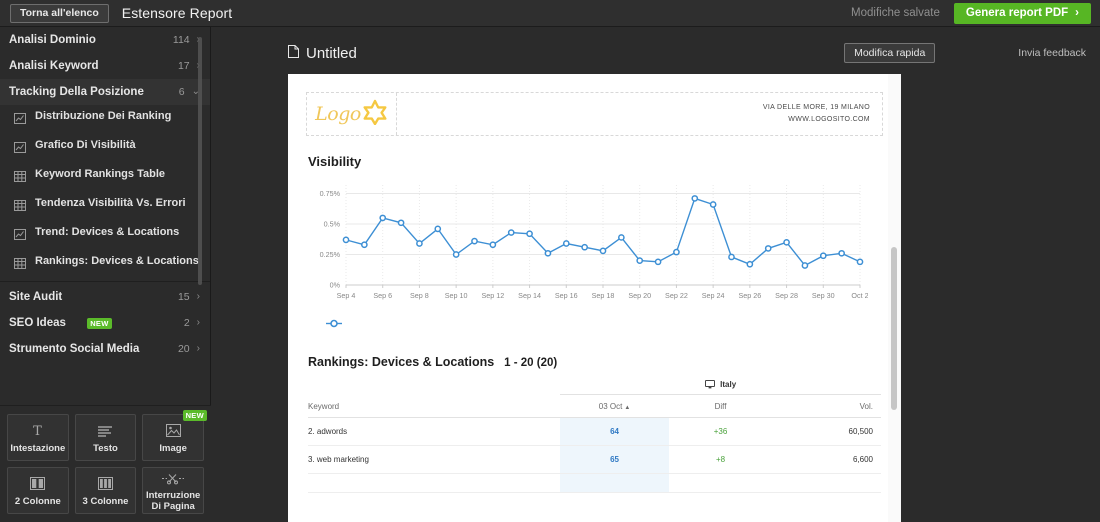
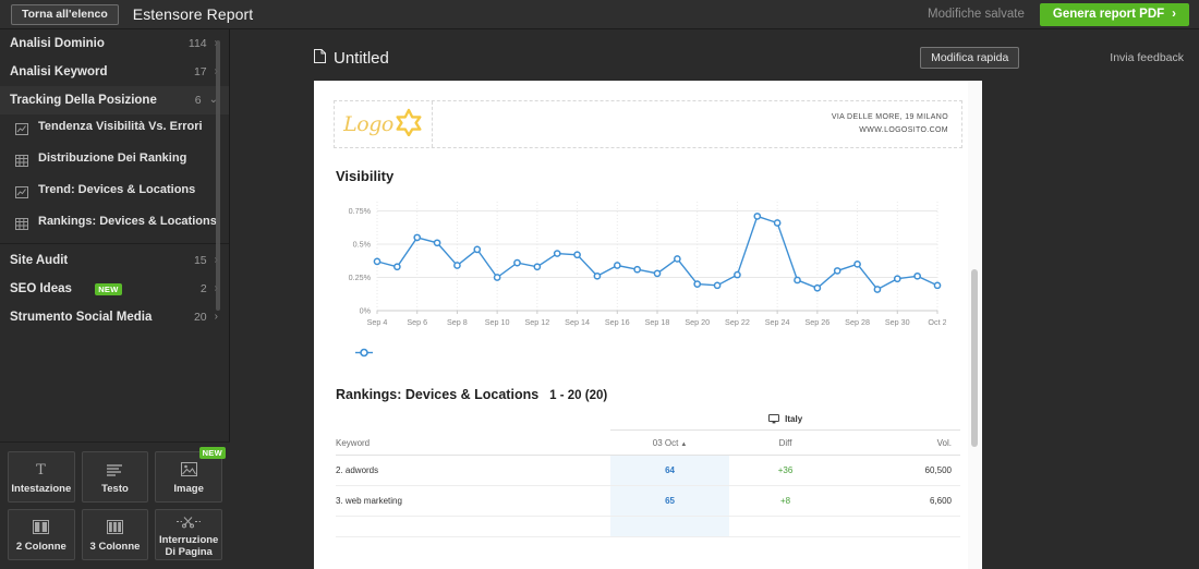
  Torna all'elenco
  Estensore Report
  Modifiche salvate
  Genera report PDF
  ›
  Analisi Dominio
  114
  ›
  Analisi Keyword
  17
  ›
  Tracking Della Posizione
  6
  ⌄
- Distribuzione Dei Ranking
+ Tendenza Visibilità Vs. Errori
- Grafico Di Visibilità
- Keyword Rankings Table
- Tendenza Visibilità Vs. Errori
+ Distribuzione Dei Ranking
  Trend: Devices & Locations
  Rankings: Devices & Locations
  Site Audit
  15
  ›
  SEO Ideas
  NEW
  2
  ›
  Strumento Social Media
  20
  ›
  T
  Intestazione
  Testo
  NEW
  Image
  2 Colonne
  3 Colonne
  Interruzione Di Pagina
  Untitled
  Modifica rapida
  Invia feedback
  Logo
  Visibility
  0%
  0.25%
  0.5%
  0.75%
  Sep 4
  Sep 6
  Sep 8
  Sep 10
  Sep 12
  Sep 14
  Sep 16
  Sep 18
  Sep 20
  Sep 22
  Sep 24
  Sep 26
  Sep 28
  Sep 30
  Oct 2
  Rankings: Devices & Locations
  1 - 20 (20)
  	Italy
  Keyword	03 Oct	Diff	Vol.
  2. adwords	64	+36	60,500
  3. web marketing	65	+8	6,600
